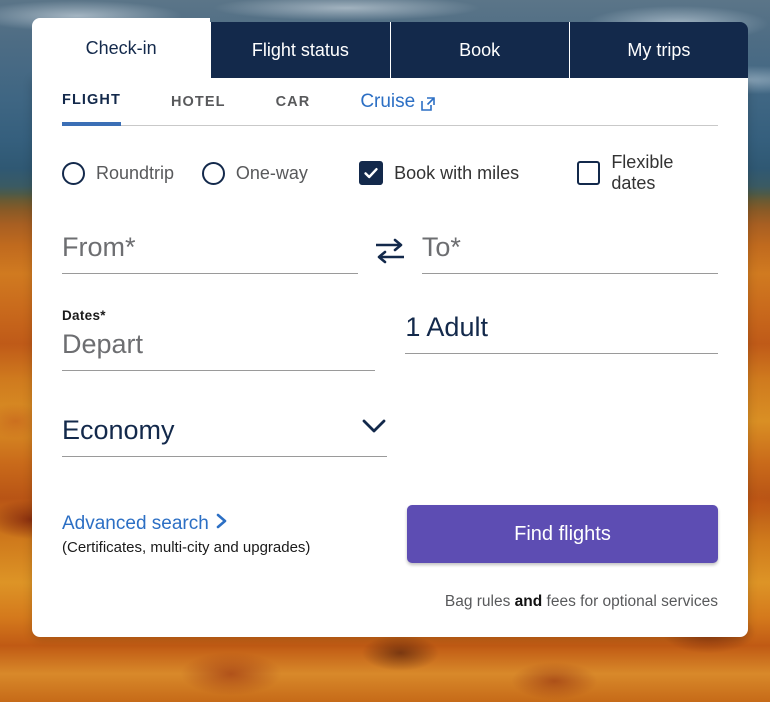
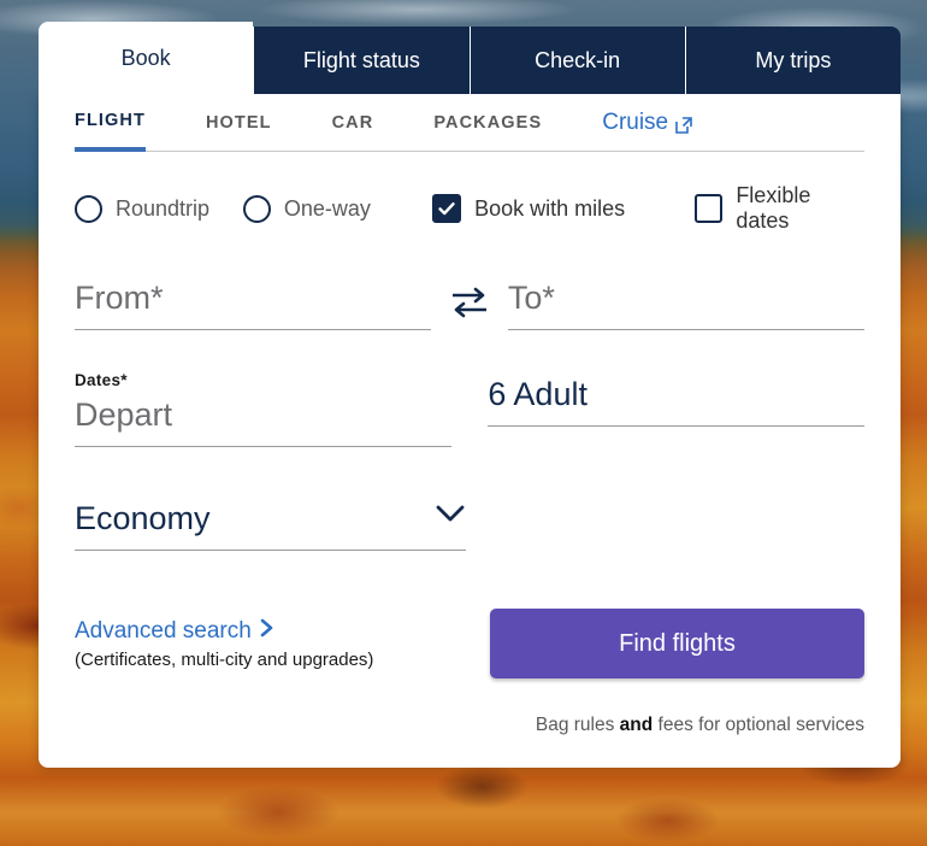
- Check-in
+ Book
  Flight status
- Book
+ Check-in
  My trips
  FLIGHT
  HOTEL
  CAR
+ PACKAGES
  Cruise
  Roundtrip
  One-way
  Book with miles
  Flexible dates
  From*
  To*
  Dates*
  Depart
- 1 Adult
+ 6 Adult
  Economy
  Advanced search
  (Certificates, multi-city and upgrades)
  Find flights
  Bag rules and fees for optional services
